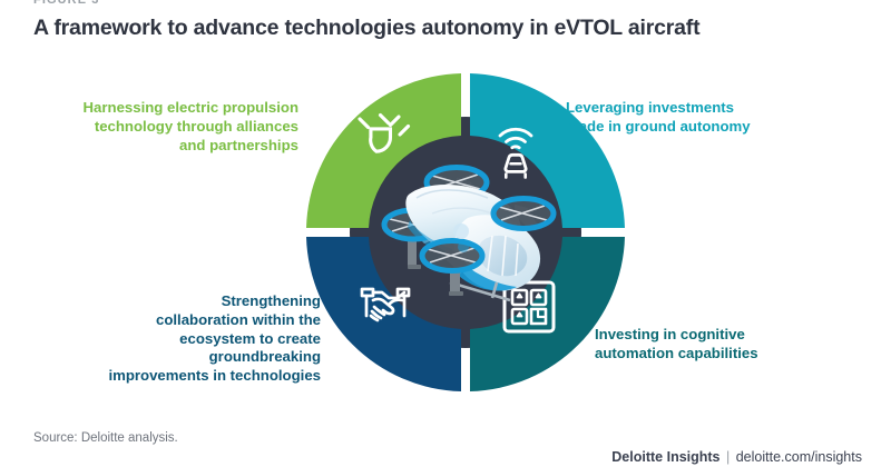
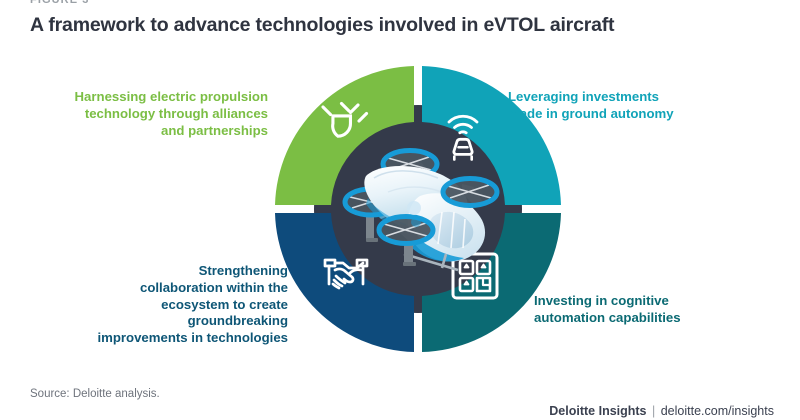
  FIGURE 3
- A framework to advance technologies autonomy in eVTOL aircraft
+ A framework to advance technologies involved in eVTOL aircraft
  Harnessing electric propulsion
  technology through alliances
  and partnerships
  Leveraging investments
  made in ground autonomy
  Strengthening
  collaboration within the
  ecosystem to create
  groundbreaking
  improvements in technologies
  Investing in cognitive
  automation capabilities
  Source: Deloitte analysis.
  Deloitte Insights | deloitte.com/insights
